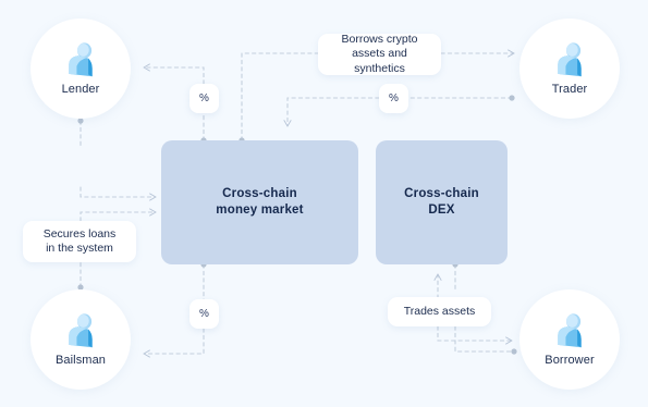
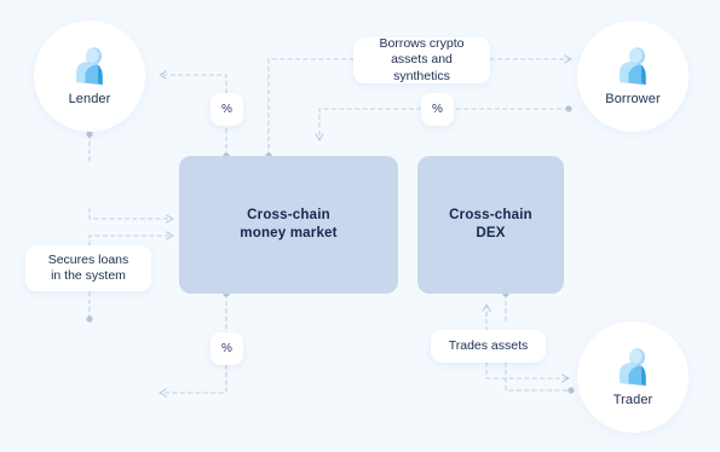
  Lender
- Trader
+ Borrower
- Bailsman
- Borrower
+ Trader
  Cross-chain
  money market
  Cross-chain
  DEX
  Borrows crypto
  assets and synthetics
  Secures loans
  in the system
  Trades assets
  %
  %
  %
